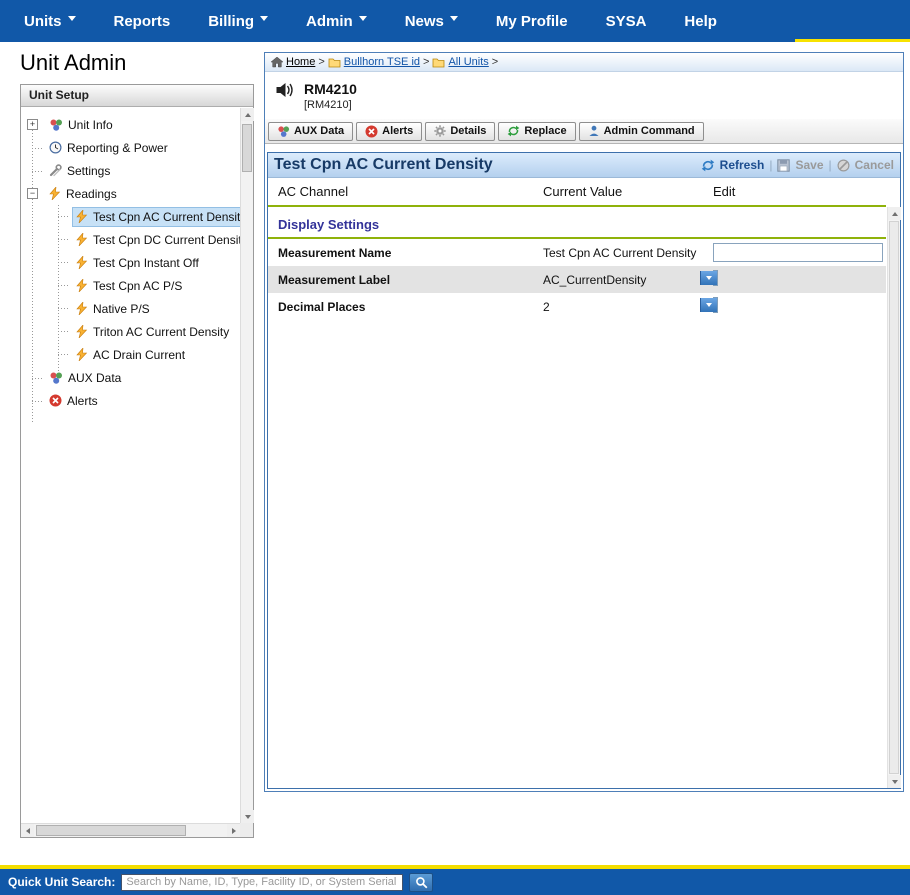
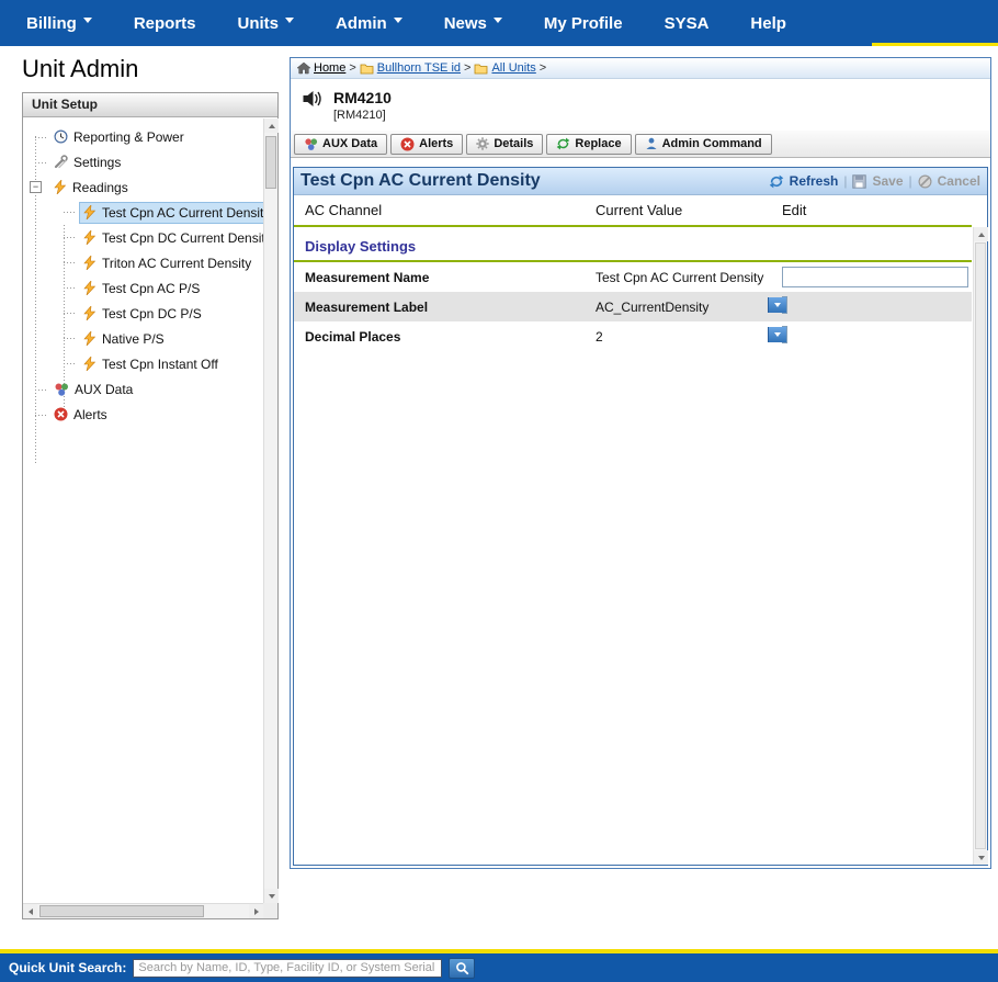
- Units
+ Billing
  Reports
- Billing
+ Units
  Admin
  News
  My Profile
  SYSA
  Help
  Unit Admin
  Unit Setup
- +
- Unit Info
  Reporting & Power
  Settings
  −
  Readings
  Test Cpn AC Current Densit
  Test Cpn DC Current Densi
- Test Cpn Instant Off
+ Triton AC Current Density
  Test Cpn AC P/S
+ Test Cpn DC P/S
  Native P/S
- Triton AC Current Density
+ Test Cpn Instant Off
- AC Drain Current
  AUX Data
  Alerts
  Home
  >
  Bullhorn TSE id
  >
  All Units
  >
  RM4210
  [RM4210]
  AUX Data
  Alerts
  Details
  Replace
  Admin Command
  Test Cpn AC Current Density
  Refresh
  |
  Save
  |
  Cancel
  AC Channel
  Current Value
  Edit
  Display Settings
  Measurement Name
  Test Cpn AC Current Density
  Measurement Label
  AC_CurrentDensity
  Decimal Places
  2
  Quick Unit Search:
  Search by Name, ID, Type, Facility ID, or System Serial
